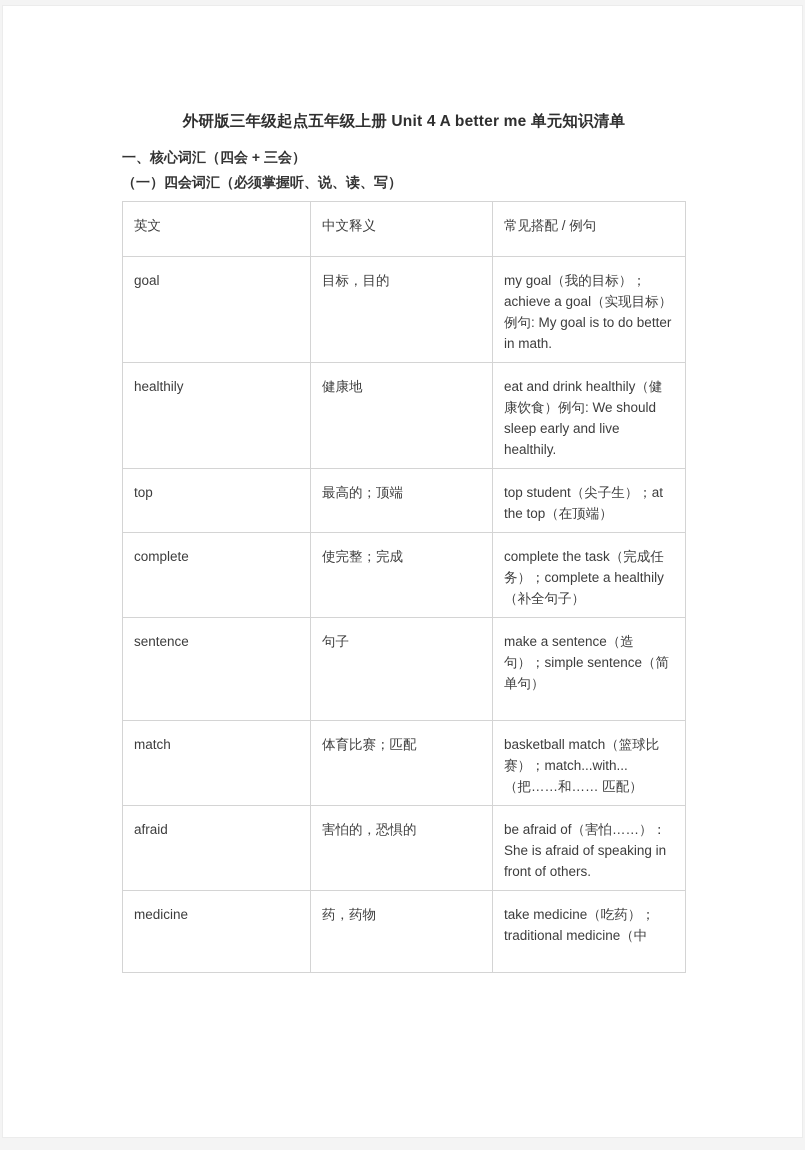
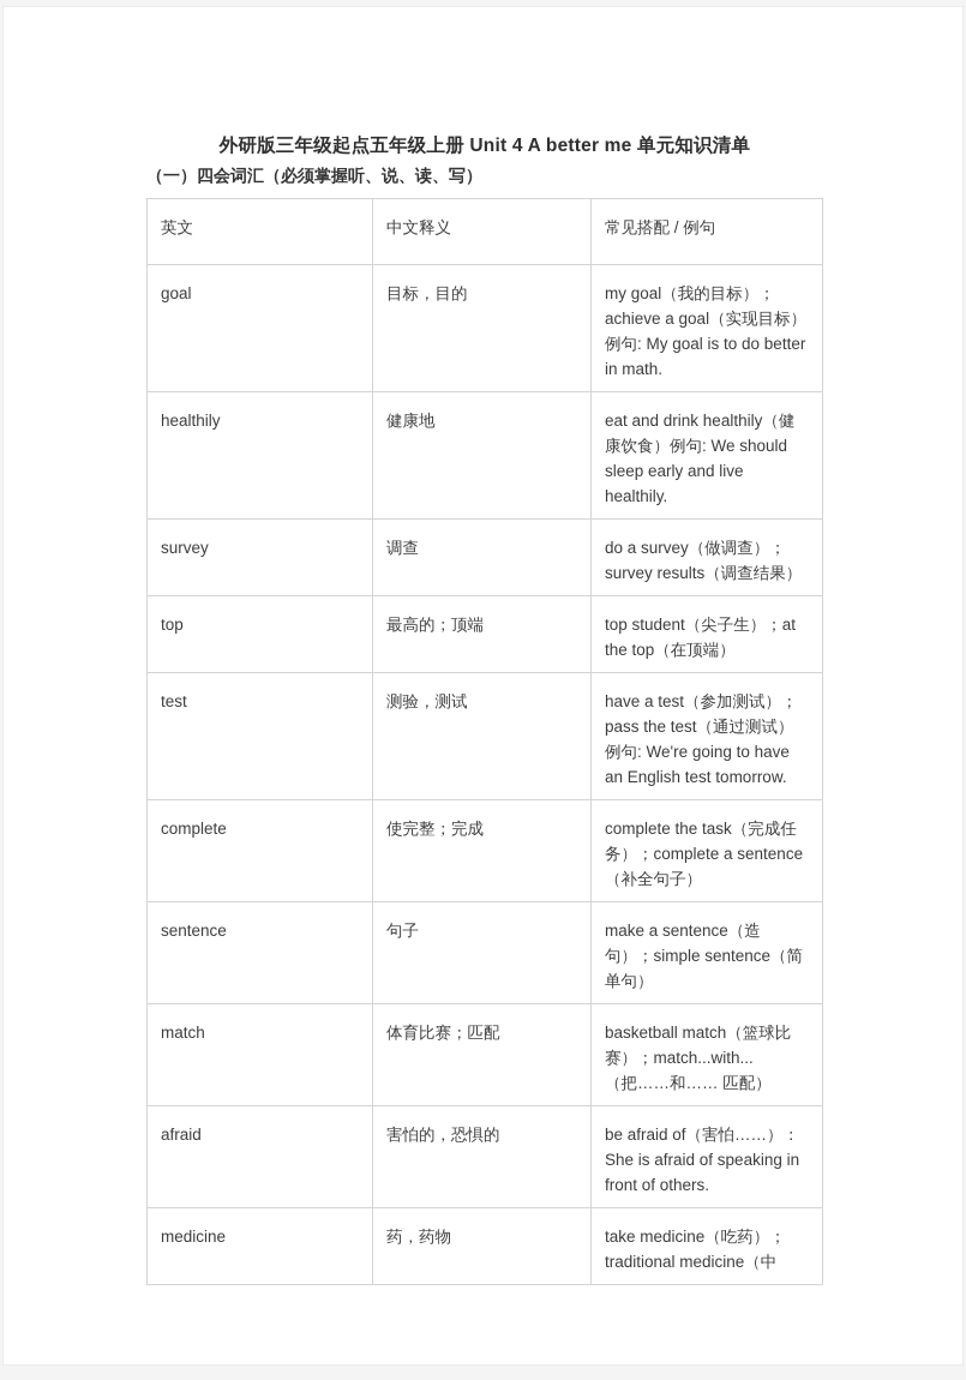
  外研版三年级起点五年级上册 Unit 4 A better me 单元知识清单
- 一、核心词汇（四会 + 三会）
  （一）四会词汇（必须掌握听、说、读、写）
  英文	中文释义	常见搭配 / 例句
  goal	目标，目的	my goal（我的目标）；achieve a goal（实现目标）例句: My goal is to do better in math.
  healthily	健康地	eat and drink healthily（健康饮食）例句: We should sleep early and live healthily.
+ survey	调查	do a survey（做调查）；survey results（调查结果）
  top	最高的；顶端	top student（尖子生）；at the top（在顶端）
+ test	测验，测试	have a test（参加测试）；pass the test（通过测试）例句: We're going to have an English test tomorrow.
- complete	使完整；完成	complete the task（完成任务）；complete a healthily（补全句子）
+ complete	使完整；完成	complete the task（完成任务）；complete a sentence（补全句子）
  sentence	句子	make a sentence（造句）；simple sentence（简单句）
  match	体育比赛；匹配	basketball match（篮球比赛）；match...with...（把……和…… 匹配）
  afraid	害怕的，恐惧的	be afraid of（害怕……）：She is afraid of speaking in front of others.
  medicine	药，药物	take medicine（吃药）；traditional medicine（中
